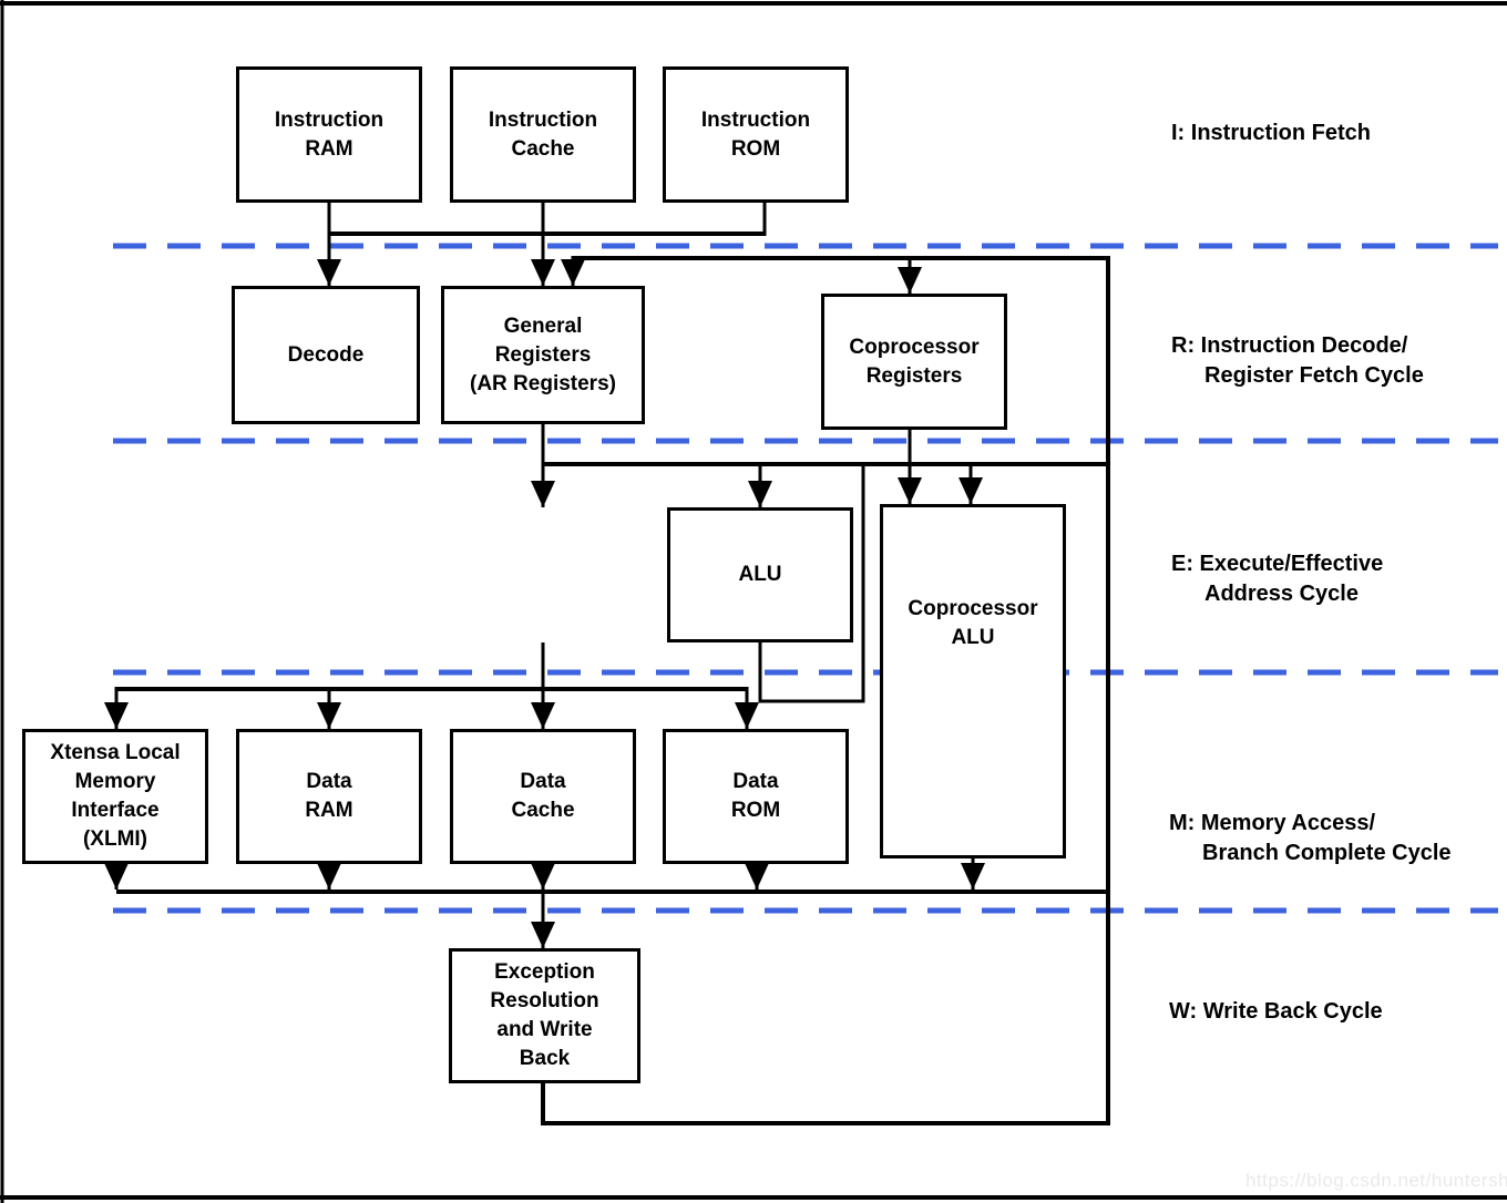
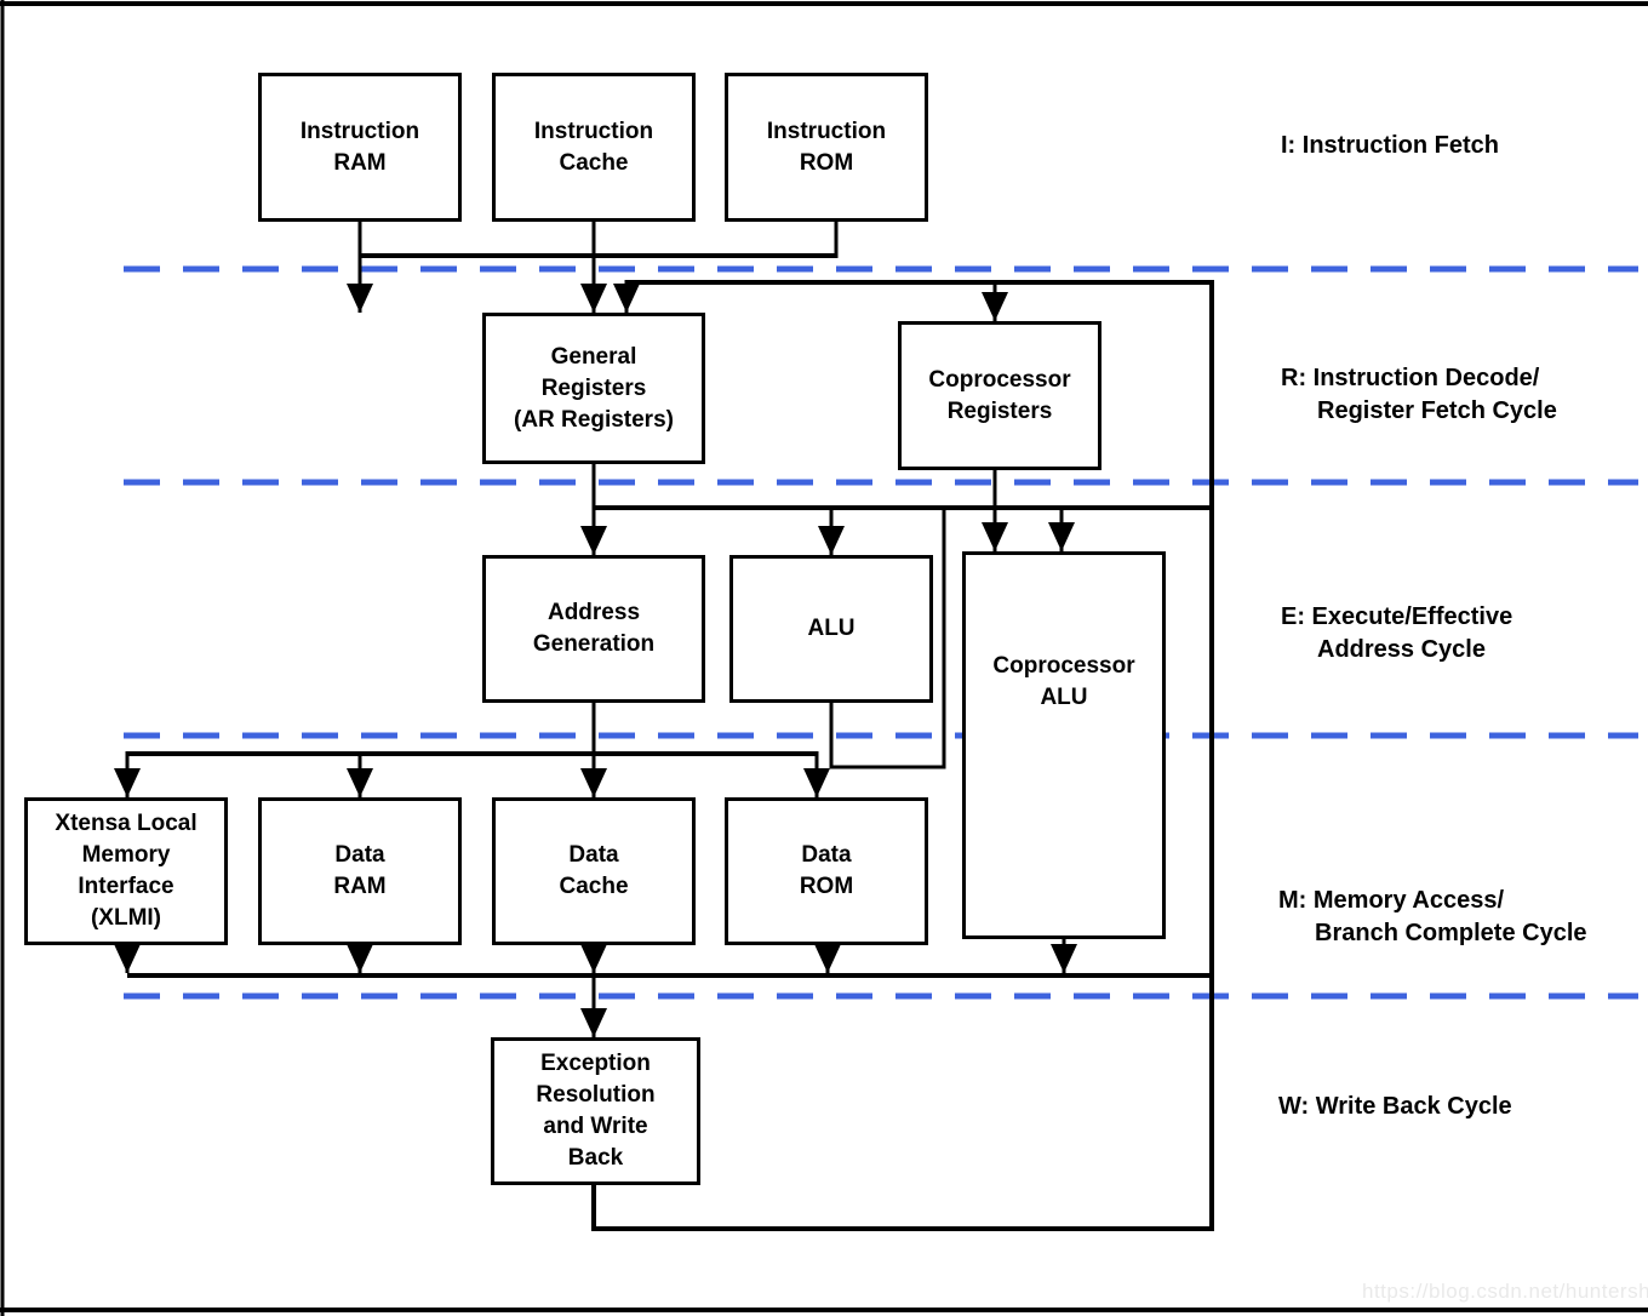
  Instruction
  RAM
  Instruction
  Cache
  Instruction
  ROM
- Decode
  General
  Registers
  (AR Registers)
  Coprocessor
  Registers
+ Address
+ Generation
  ALU
  Coprocessor
  ALU
  Xtensa Local
  Memory
  Interface
  (XLMI)
  Data
  RAM
  Data
  Cache
  Data
  ROM
  Exception
  Resolution
  and Write
  Back
  I: Instruction Fetch
  R: Instruction Decode/
  Register Fetch Cycle
  E: Execute/Effective
  Address Cycle
  M: Memory Access/
  Branch Complete Cycle
  W: Write Back Cycle
